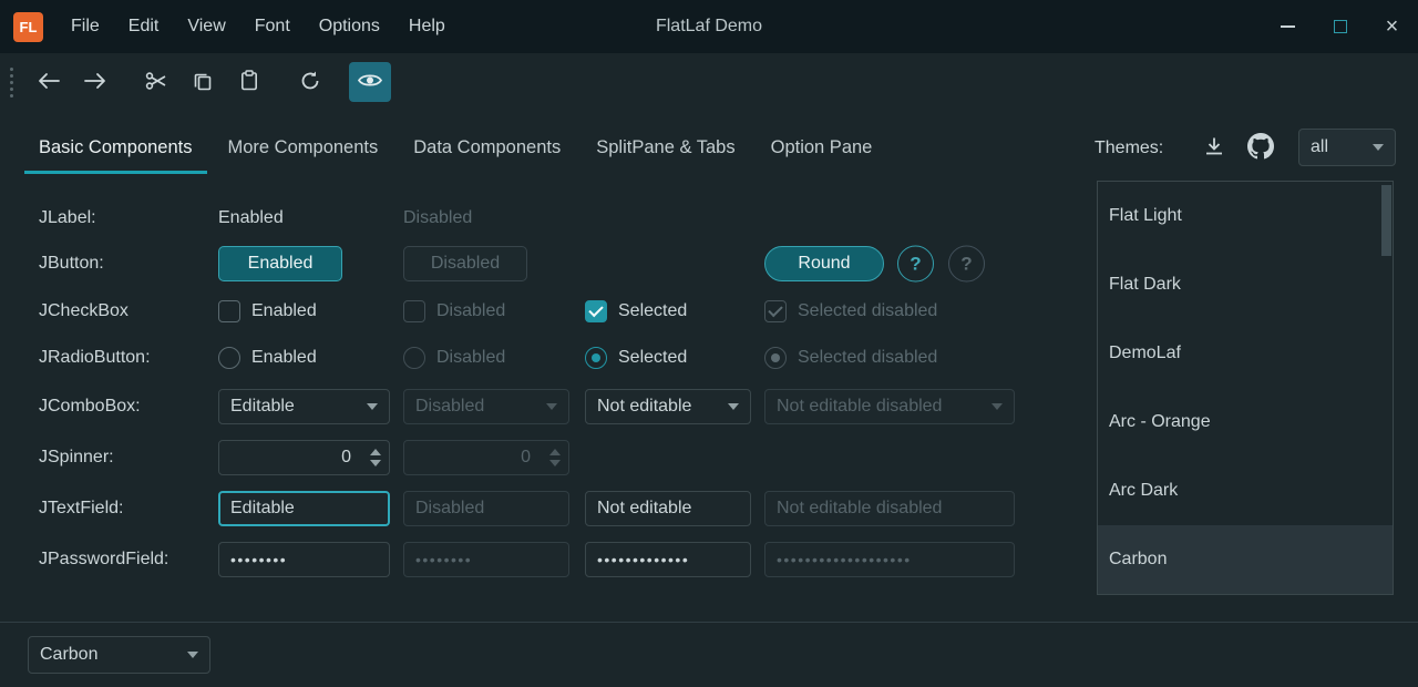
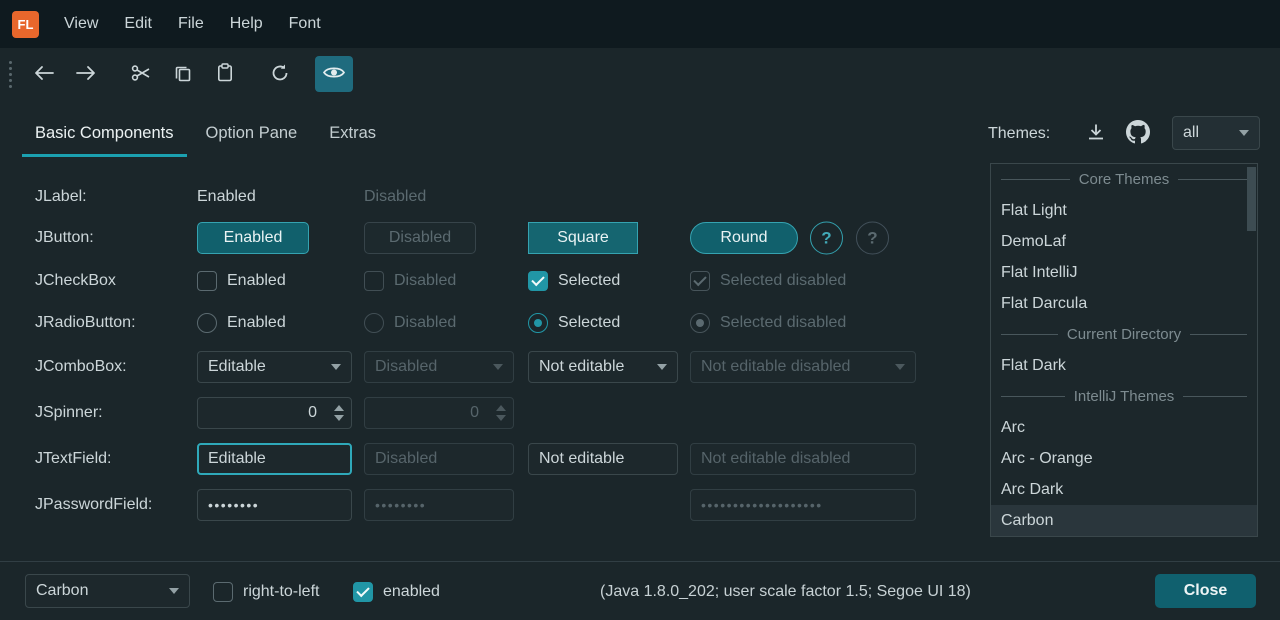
  FL
- File
+ View
  Edit
- View
+ File
- Font
+ Help
- Options
- Help
+ Font
- FlatLaf Demo
- ×
  Basic Components
- More Components
- Data Components
- SplitPane & Tabs
  Option Pane
+ Extras
  Themes:
  all
  JLabel:
  Enabled
  Disabled
  JButton:
  Enabled
  Disabled
+ Square
  Round
  ?
  ?
  JCheckBox
  Enabled
  Disabled
  Selected
  Selected disabled
  JRadioButton:
  Enabled
  Disabled
  Selected
  Selected disabled
  JComboBox:
  Editable
  Disabled
  Not editable
  Not editable disabled
  JSpinner:
  0
  0
  JTextField:
  Editable
  Disabled
  Not editable
  Not editable disabled
  JPasswordField:
  ••••••••
  ••••••••
- •••••••••••••
  •••••••••••••••••••
+ Core Themes
  Flat Light
- Flat Dark
+ DemoLaf
+ Flat IntelliJ
+ Flat Darcula
+ Current Directory
- DemoLaf
+ Flat Dark
+ IntelliJ Themes
+ Arc
  Arc - Orange
  Arc Dark
  Carbon
  Carbon
+ right-to-left
+ enabled
+ (Java 1.8.0_202; user scale factor 1.5; Segoe UI 18)
+ Close
